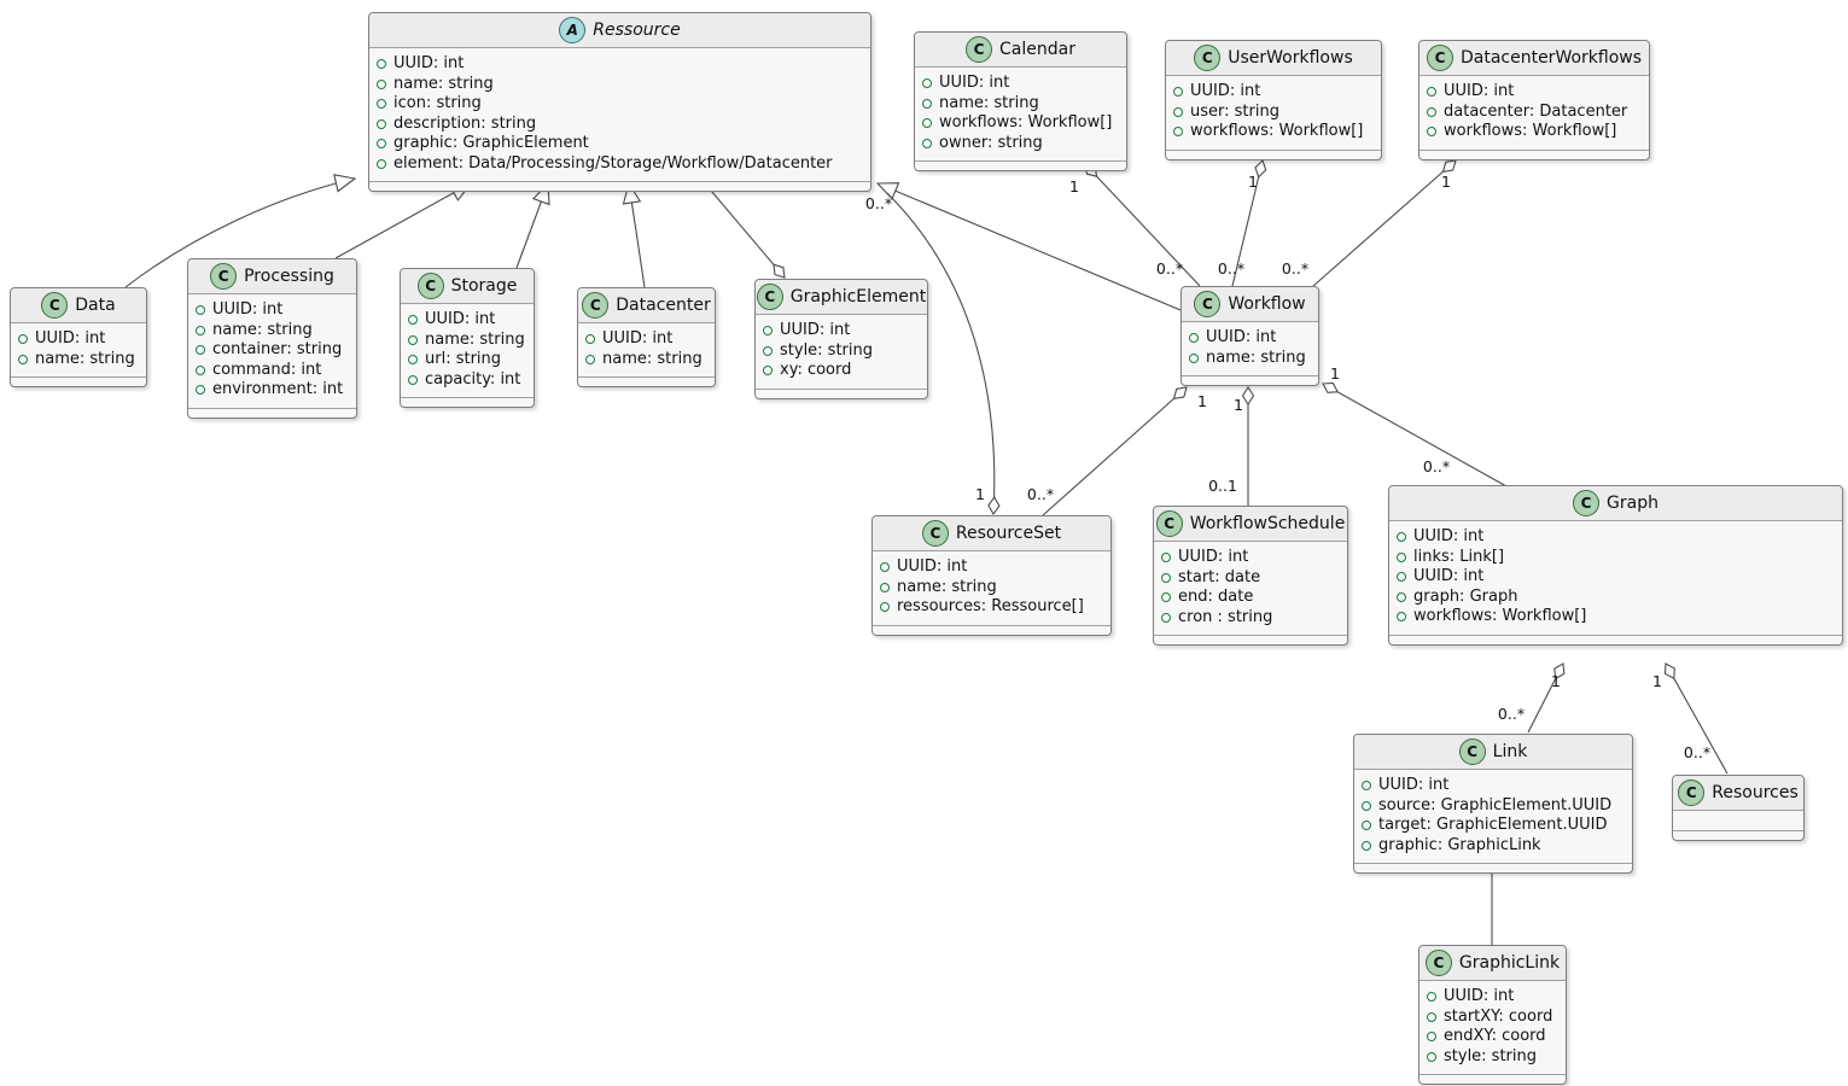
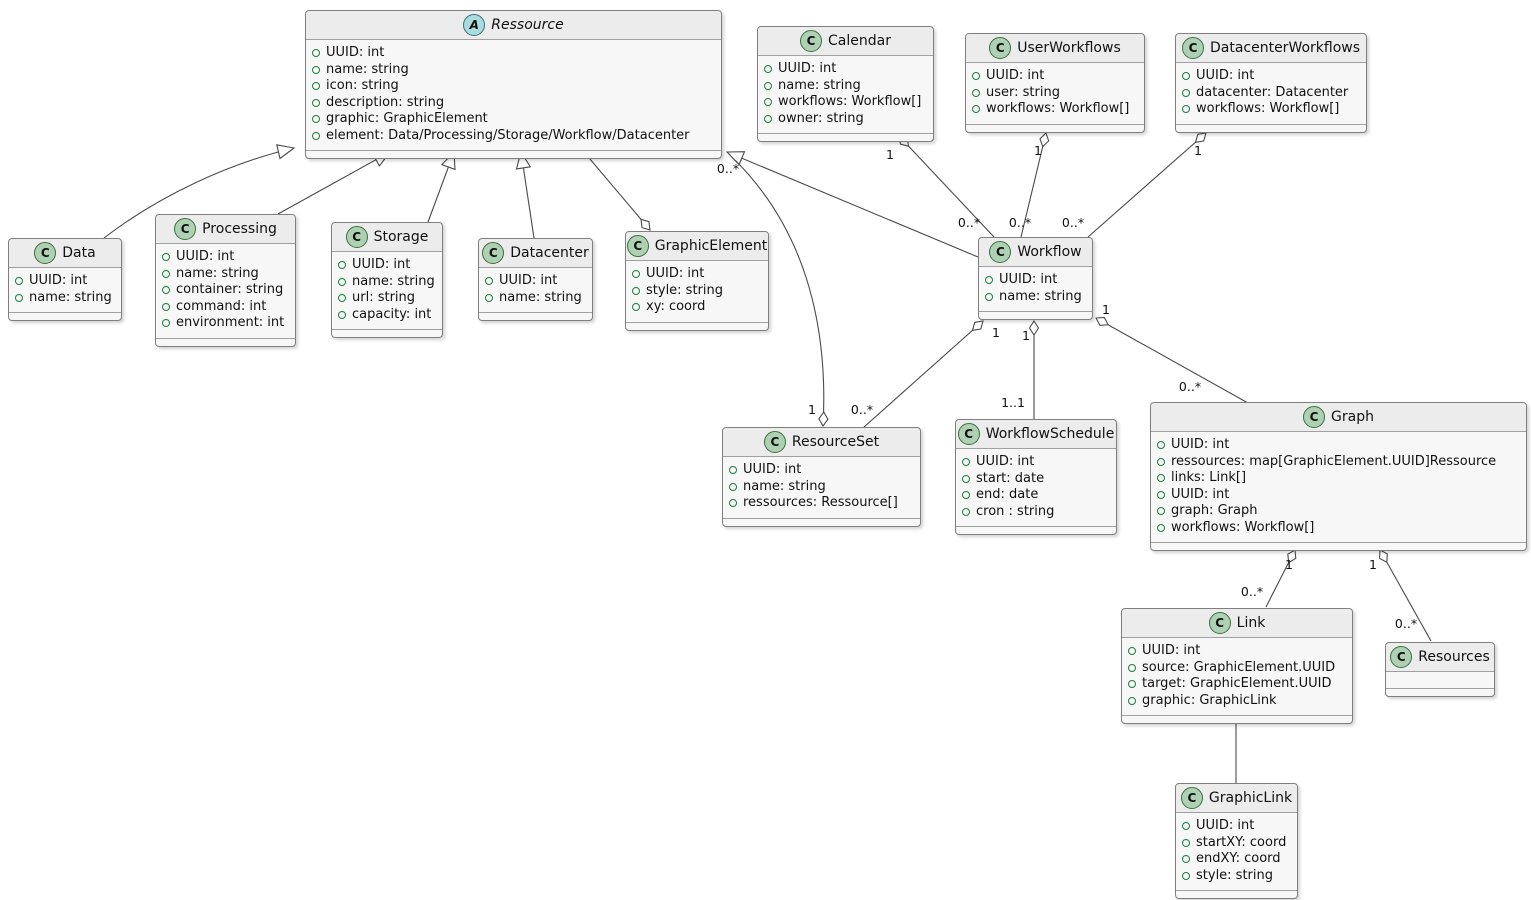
  1
  0..*
  1
  0..*
  1
  0..*
  1
  0..*
  1
  0..*
  1
- 0..1
+ 1..1
  1
  0..*
  1
  0..*
  1
  0..*
  A
  Ressource
  UUID: int
  name: string
  icon: string
  description: string
  graphic: GraphicElement
  element: Data/Processing/Storage/Workflow/Datacenter
  C
  Calendar
  UUID: int
  name: string
  workflows: Workflow[]
  owner: string
  C
  UserWorkflows
  UUID: int
  user: string
  workflows: Workflow[]
  C
  DatacenterWorkflows
  UUID: int
  datacenter: Datacenter
  workflows: Workflow[]
  C
  Data
  UUID: int
  name: string
  C
  Processing
  UUID: int
  name: string
  container: string
  command: int
  environment: int
  C
  Storage
  UUID: int
  name: string
  url: string
  capacity: int
  C
  Datacenter
  UUID: int
  name: string
  C
  GraphicElement
  UUID: int
  style: string
  xy: coord
  C
  Workflow
  UUID: int
  name: string
  C
  ResourceSet
  UUID: int
  name: string
  ressources: Ressource[]
  C
  WorkflowSchedule
  UUID: int
  start: date
  end: date
  cron : string
  C
  Graph
  UUID: int
+ ressources: map[GraphicElement.UUID]Ressource
  links: Link[]
  UUID: int
  graph: Graph
  workflows: Workflow[]
  C
  Link
  UUID: int
  source: GraphicElement.UUID
  target: GraphicElement.UUID
  graphic: GraphicLink
  C
  Resources
  C
  GraphicLink
  UUID: int
  startXY: coord
  endXY: coord
  style: string
